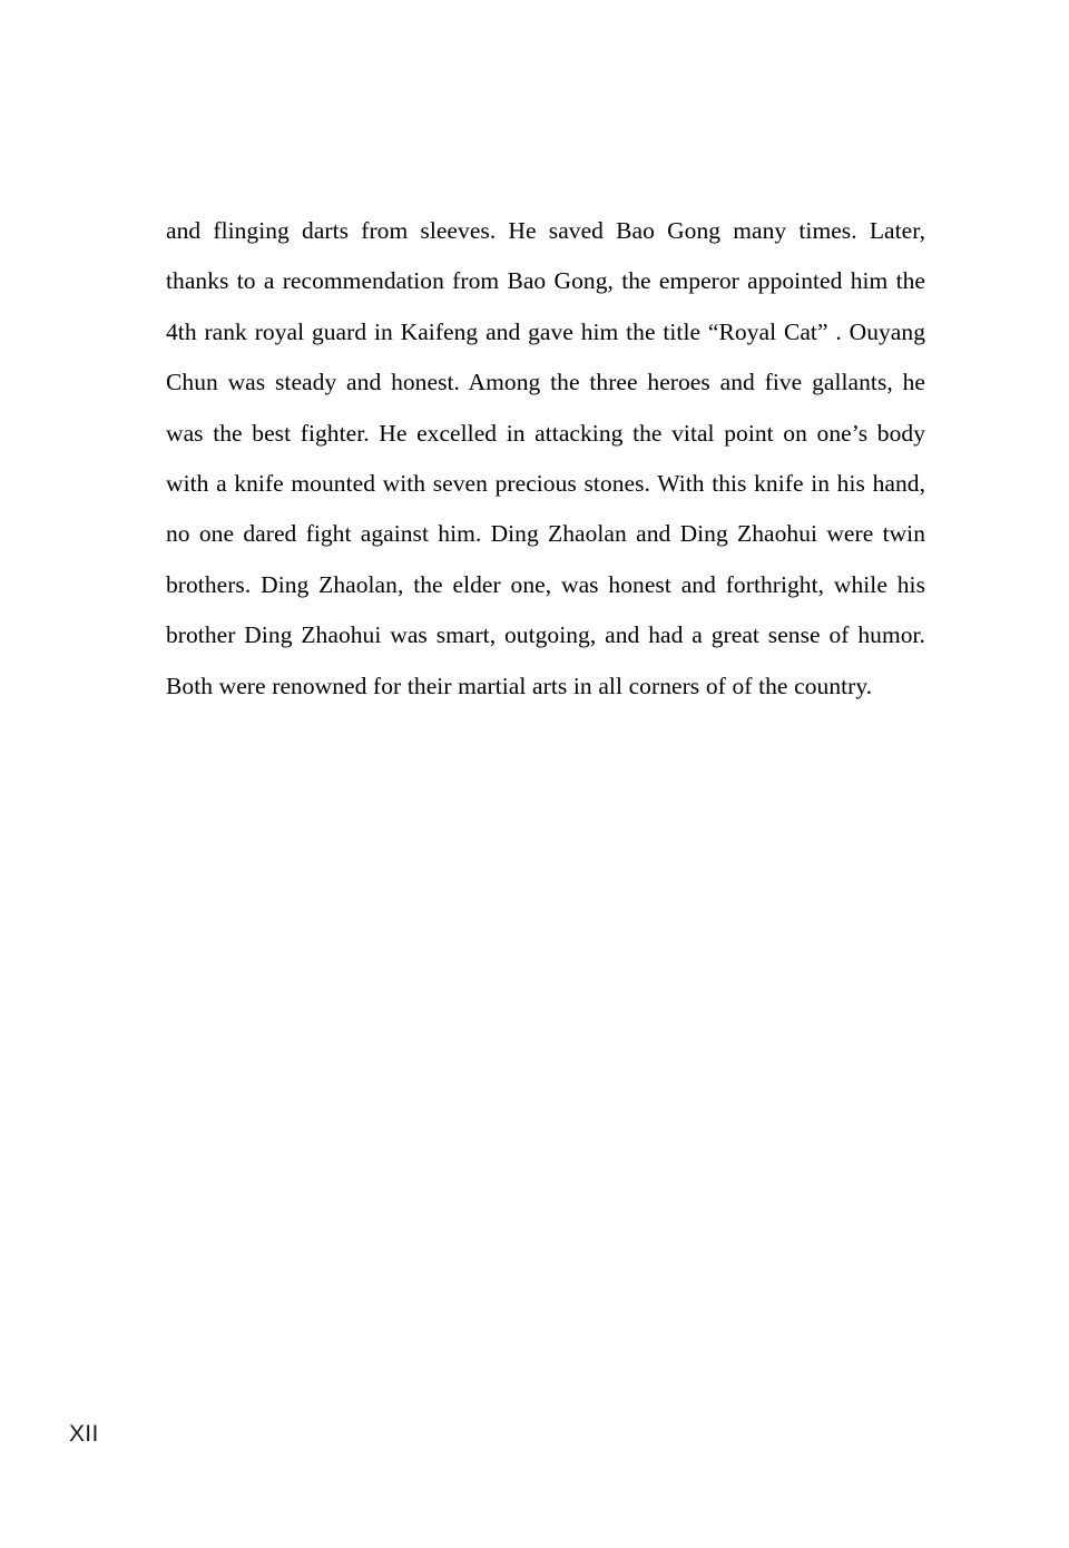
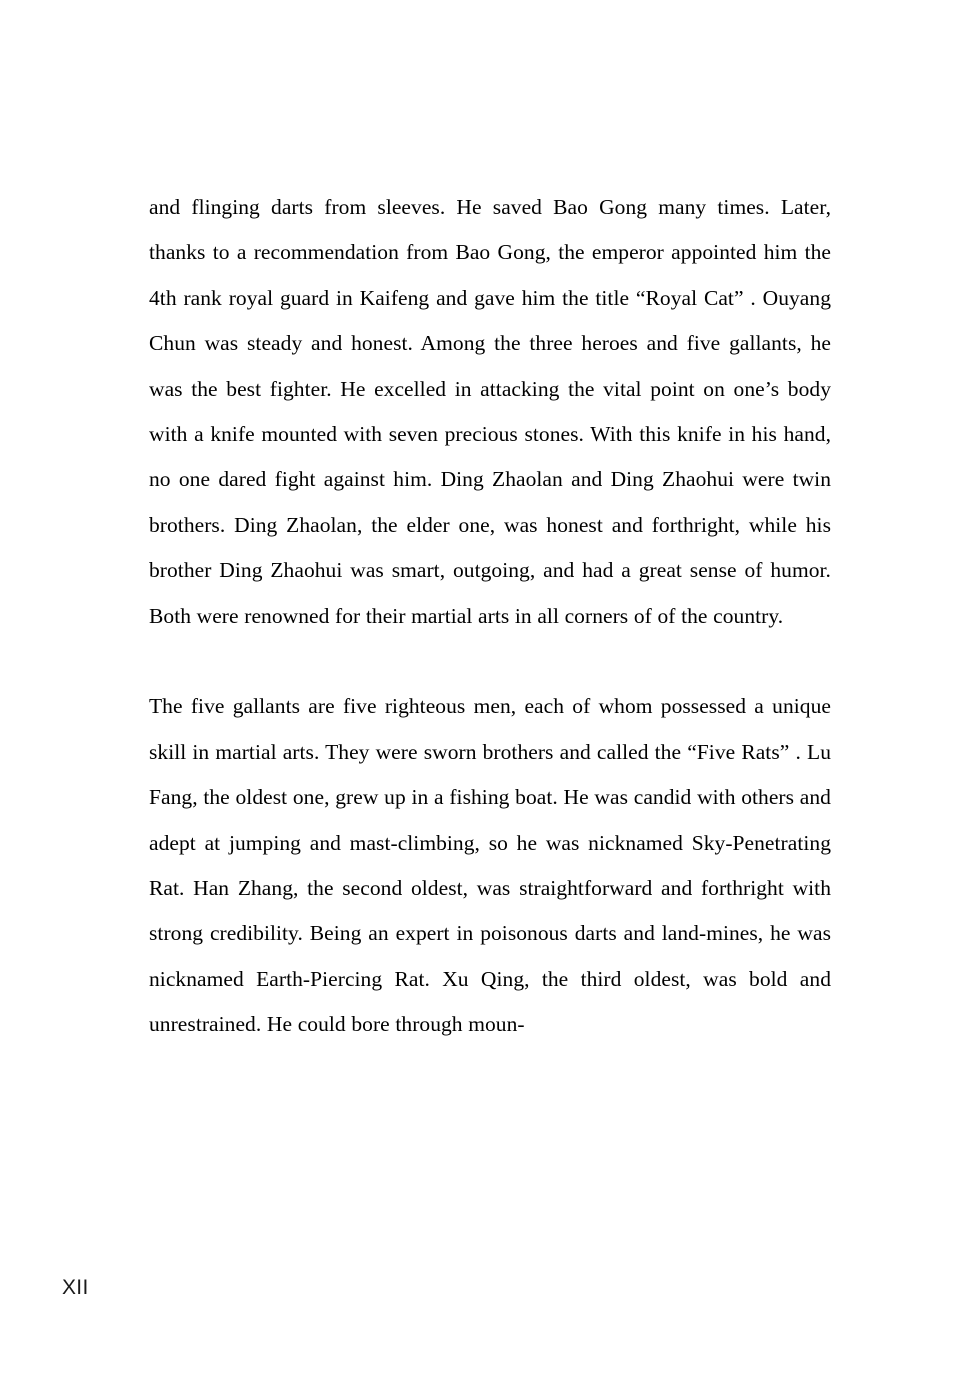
  and flinging darts from sleeves. He saved Bao Gong many times. Later, thanks to a recommendation from Bao Gong, the emperor appointed him the 4th rank royal guard in Kaifeng and gave him the title “Royal Cat” . Ouyang Chun was steady and honest. Among the three heroes and five gallants, he was the best fighter. He excelled in attacking the vital point on one’s body with a knife mounted with seven precious stones. With this knife in his hand, no one dared fight against him. Ding Zhaolan and Ding Zhaohui were twin brothers. Ding Zhaolan, the elder one, was honest and forthright, while his brother Ding Zhaohui was smart, outgoing, and had a great sense of humor. Both were renowned for their martial arts in all corners of of the country.
+ The five gallants are five righteous men, each of whom possessed a unique skill in martial arts. They were sworn brothers and called the “Five Rats” . Lu Fang, the oldest one, grew up in a fishing boat. He was candid with others and adept at jumping and mast-climbing, so he was nicknamed Sky-Penetrating Rat. Han Zhang, the second oldest, was straightforward and forthright with strong credibility. Being an expert in poisonous darts and land-mines, he was nicknamed Earth-Piercing Rat. Xu Qing, the third oldest, was bold and unrestrained. He could bore through moun-
  XII
